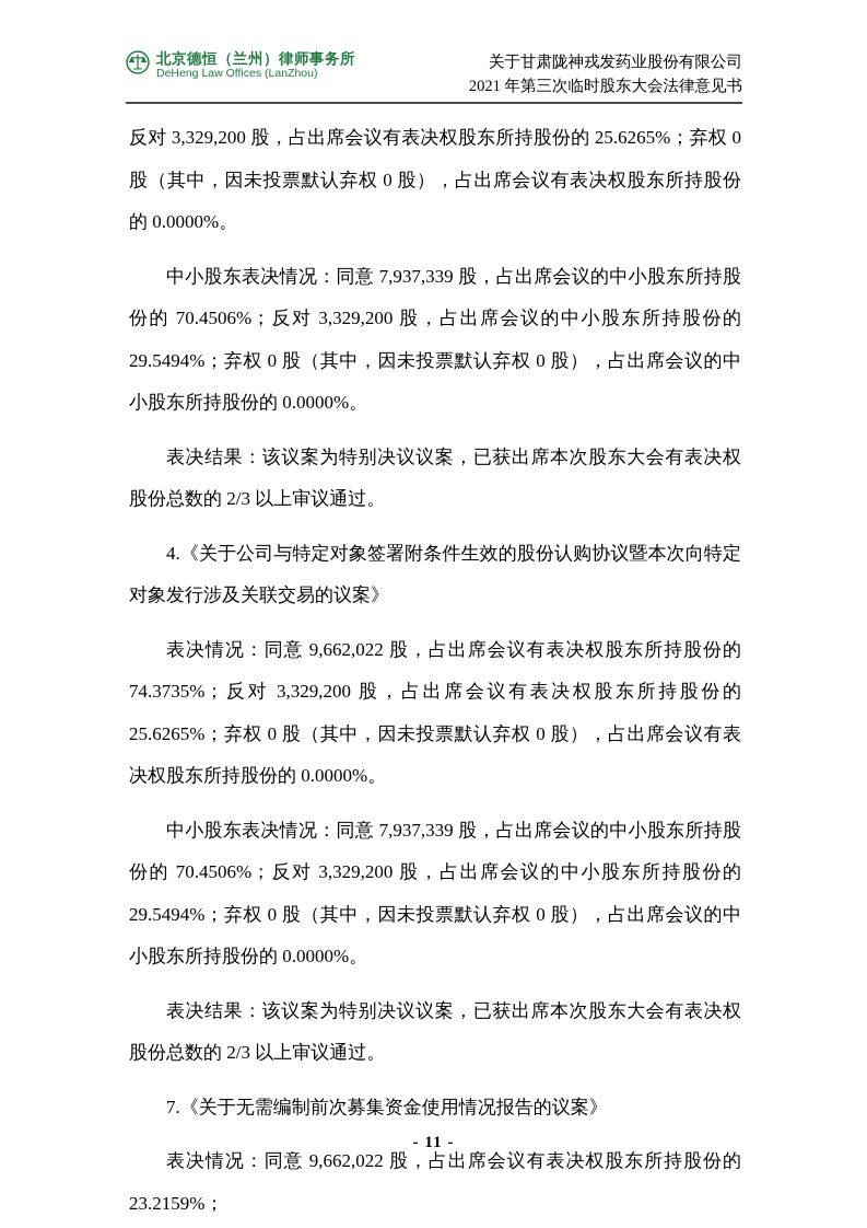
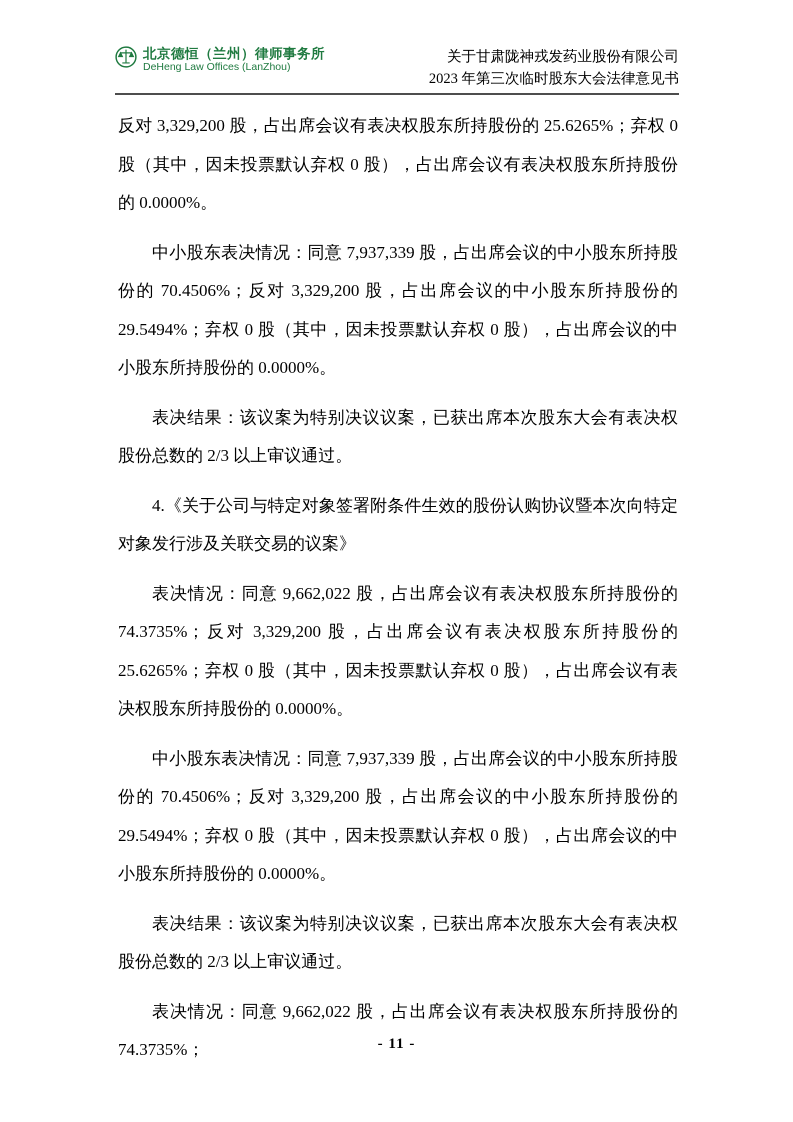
  北京德恒（兰州）律师事务所
  DeHeng Law Offices (LanZhou)
  关于甘肃陇神戎发药业股份有限公司
- 2021 年第三次临时股东大会法律意见书
+ 2023 年第三次临时股东大会法律意见书
  反对 3,329,200 股，占出席会议有表决权股东所持股份的 25.6265%；弃权 0 股（其中，因未投票默认弃权 0 股），占出席会议有表决权股东所持股份的 0.0000%。
  中小股东表决情况：同意 7,937,339 股，占出席会议的中小股东所持股份的 70.4506%；反对 3,329,200 股，占出席会议的中小股东所持股份的 29.5494%；弃权 0 股（其中，因未投票默认弃权 0 股），占出席会议的中小股东所持股份的 0.0000%。
  表决结果：该议案为特别决议议案，已获出席本次股东大会有表决权股份总数的 2/3 以上审议通过。
  4.《关于公司与特定对象签署附条件生效的股份认购协议暨本次向特定对象发行涉及关联交易的议案》
  表决情况：同意 9,662,022 股，占出席会议有表决权股东所持股份的 74.3735%；反对 3,329,200 股，占出席会议有表决权股东所持股份的 25.6265%；弃权 0 股（其中，因未投票默认弃权 0 股），占出席会议有表决权股东所持股份的 0.0000%。
  中小股东表决情况：同意 7,937,339 股，占出席会议的中小股东所持股份的 70.4506%；反对 3,329,200 股，占出席会议的中小股东所持股份的 29.5494%；弃权 0 股（其中，因未投票默认弃权 0 股），占出席会议的中小股东所持股份的 0.0000%。
  表决结果：该议案为特别决议议案，已获出席本次股东大会有表决权股份总数的 2/3 以上审议通过。
- 7.《关于无需编制前次募集资金使用情况报告的议案》
- 表决情况：同意 9,662,022 股，占出席会议有表决权股东所持股份的 23.2159%；
+ 表决情况：同意 9,662,022 股，占出席会议有表决权股东所持股份的 74.3735%；
  - 11 -
